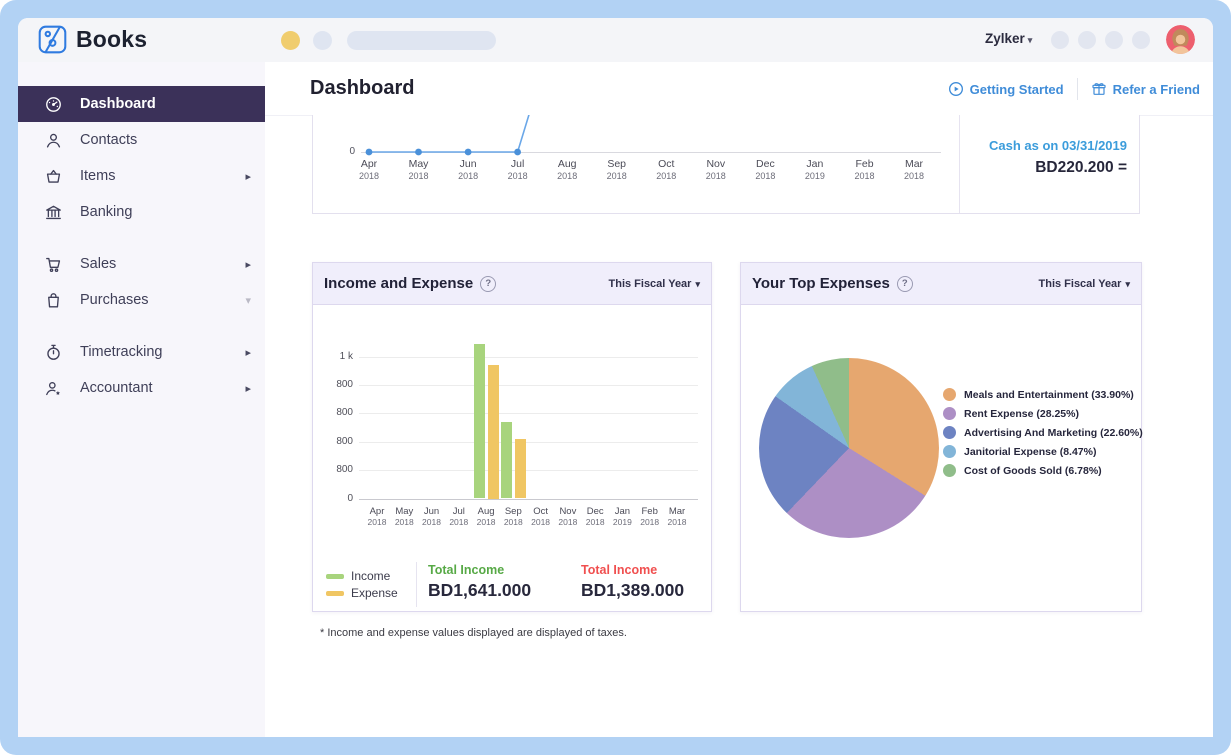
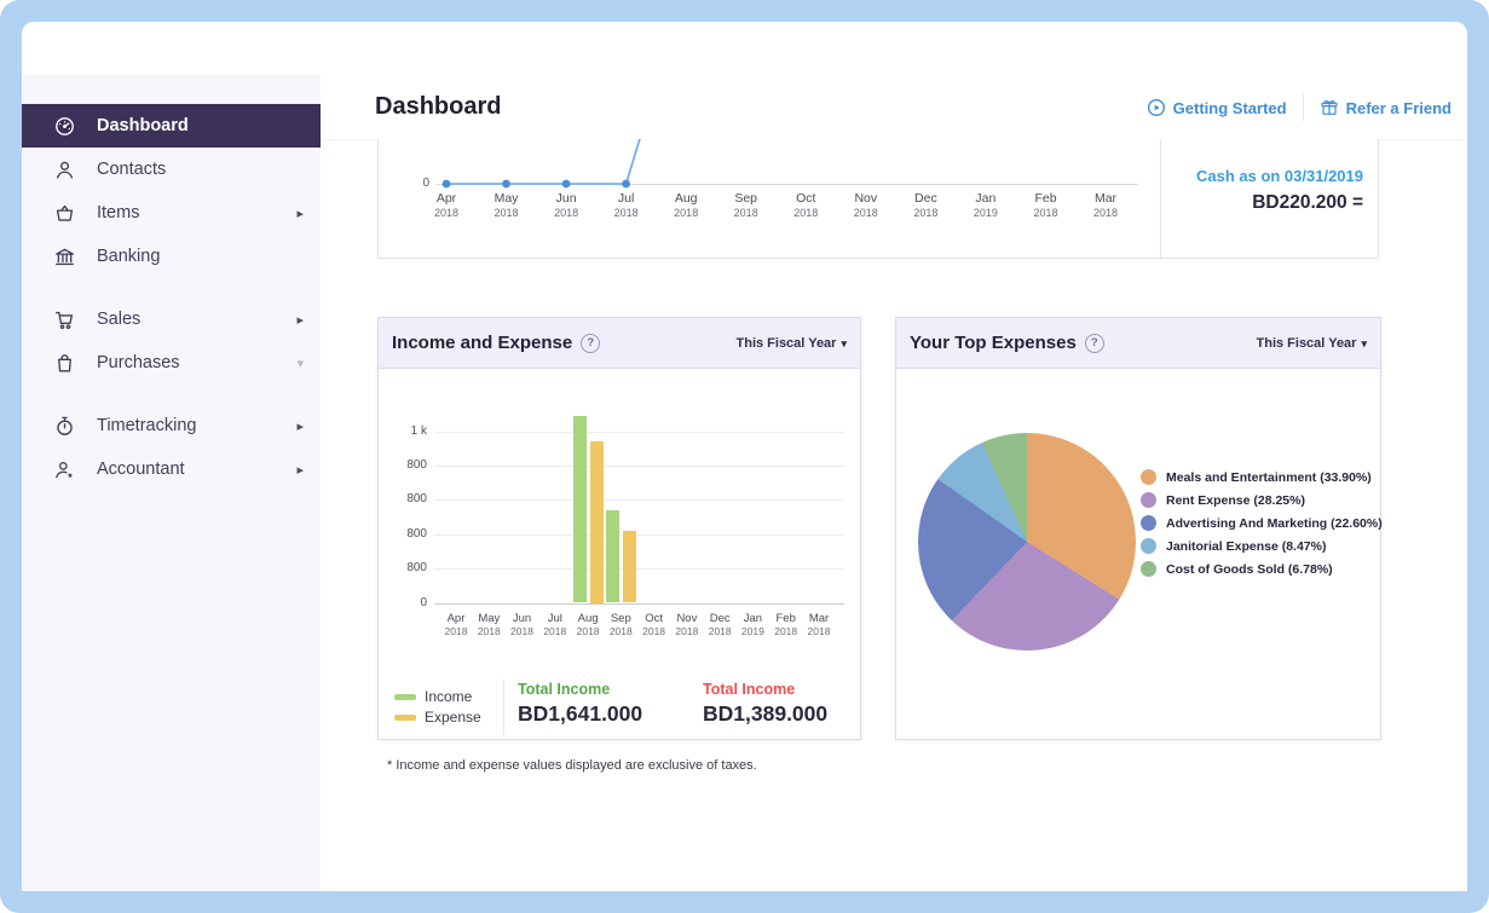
- Books
- Zylker ▾
  Dashboard
  Contacts
  Items
  ▸
  Banking
  Sales
  ▸
  Purchases
  ▾
  Timetracking
  ▸
  Accountant
  ▸
  Dashboard
  Getting Started
  Refer a Friend
  0
  Apr
  2018
  May
  2018
  Jun
  2018
  Jul
  2018
  Aug
  2018
  Sep
  2018
  Oct
  2018
  Nov
  2018
  Dec
  2018
  Jan
  2019
  Feb
  2018
  Mar
  2018
  Cash as on 03/31/2019
  BD220.200 =
  Income and Expense
  ?
  This Fiscal Year ▾
  1 k
  800
  800
  800
  800
  0
  Apr
  2018
  May
  2018
  Jun
  2018
  Jul
  2018
  Aug
  2018
  Sep
  2018
  Oct
  2018
  Nov
  2018
  Dec
  2018
  Jan
  2019
  Feb
  2018
  Mar
  2018
  Income
  Expense
  Total Income
  BD1,641.000
  Total Income
  BD1,389.000
  Your Top Expenses
  ?
  This Fiscal Year ▾
  Meals and Entertainment (33.90%)
  Rent Expense (28.25%)
  Advertising And Marketing (22.60%)
  Janitorial Expense (8.47%)
  Cost of Goods Sold (6.78%)
- * Income and expense values displayed are displayed of taxes.
+ * Income and expense values displayed are exclusive of taxes.
